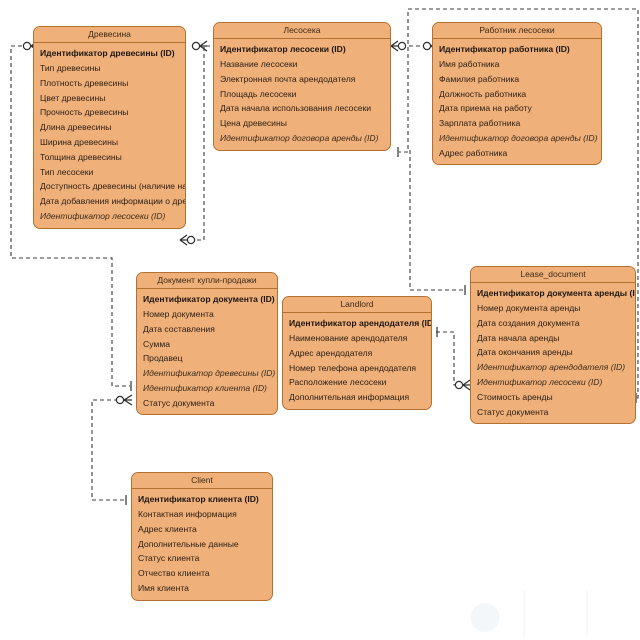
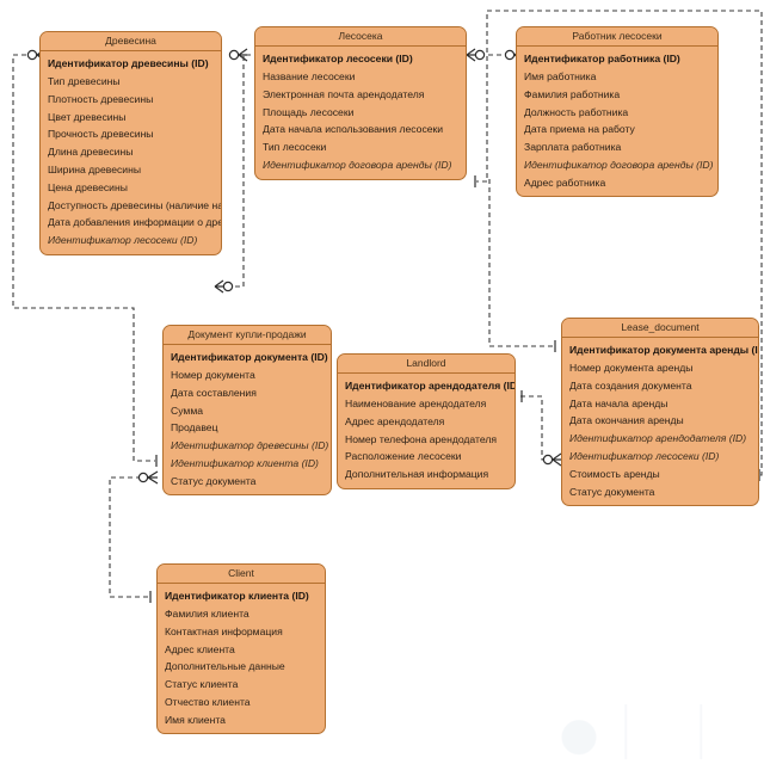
  Древесина
  Идентификатор древесины (ID)
  Тип древесины
  Плотность древесины
  Цвет древесины
  Прочность древесины
  Длина древесины
  Ширина древесины
- Толщина древесины
- Тип лесосеки
+ Цена древесины
  Доступность древесины (наличие на
  Дата добавления информации о дре
  Идентификатор лесосеки (ID)
  Лесосека
  Идентификатор лесосеки (ID)
  Название лесосеки
  Электронная почта арендодателя
  Площадь лесосеки
  Дата начала использования лесосеки
- Цена древесины
+ Тип лесосеки
  Идентификатор договора аренды (ID)
  Работник лесосеки
  Идентификатор работника (ID)
  Имя работника
  Фамилия работника
  Должность работника
  Дата приема на работу
  Зарплата работника
  Идентификатор договора аренды (ID)
  Адрес работника
  Документ купли-продажи
  Идентификатор документа (ID)
  Номер документа
  Дата составления
  Сумма
  Продавец
  Идентификатор древесины (ID)
  Идентификатор клиента (ID)
  Статус документа
  Landlord
  Идентификатор арендодателя (ID
  Наименование арендодателя
  Адрес арендодателя
  Номер телефона арендодателя
  Расположение лесосеки
  Дополнительная информация
  Lease_document
  Идентификатор документа аренды (I
  Номер документа аренды
  Дата создания документа
  Дата начала аренды
  Дата окончания аренды
  Идентификатор арендодателя (ID)
  Идентификатор лесосеки (ID)
  Стоимость аренды
  Статус документа
  Client
  Идентификатор клиента (ID)
+ Фамилия клиента
  Контактная информация
  Адрес клиента
  Дополнительные данные
  Статус клиента
  Отчество клиента
  Имя клиента
